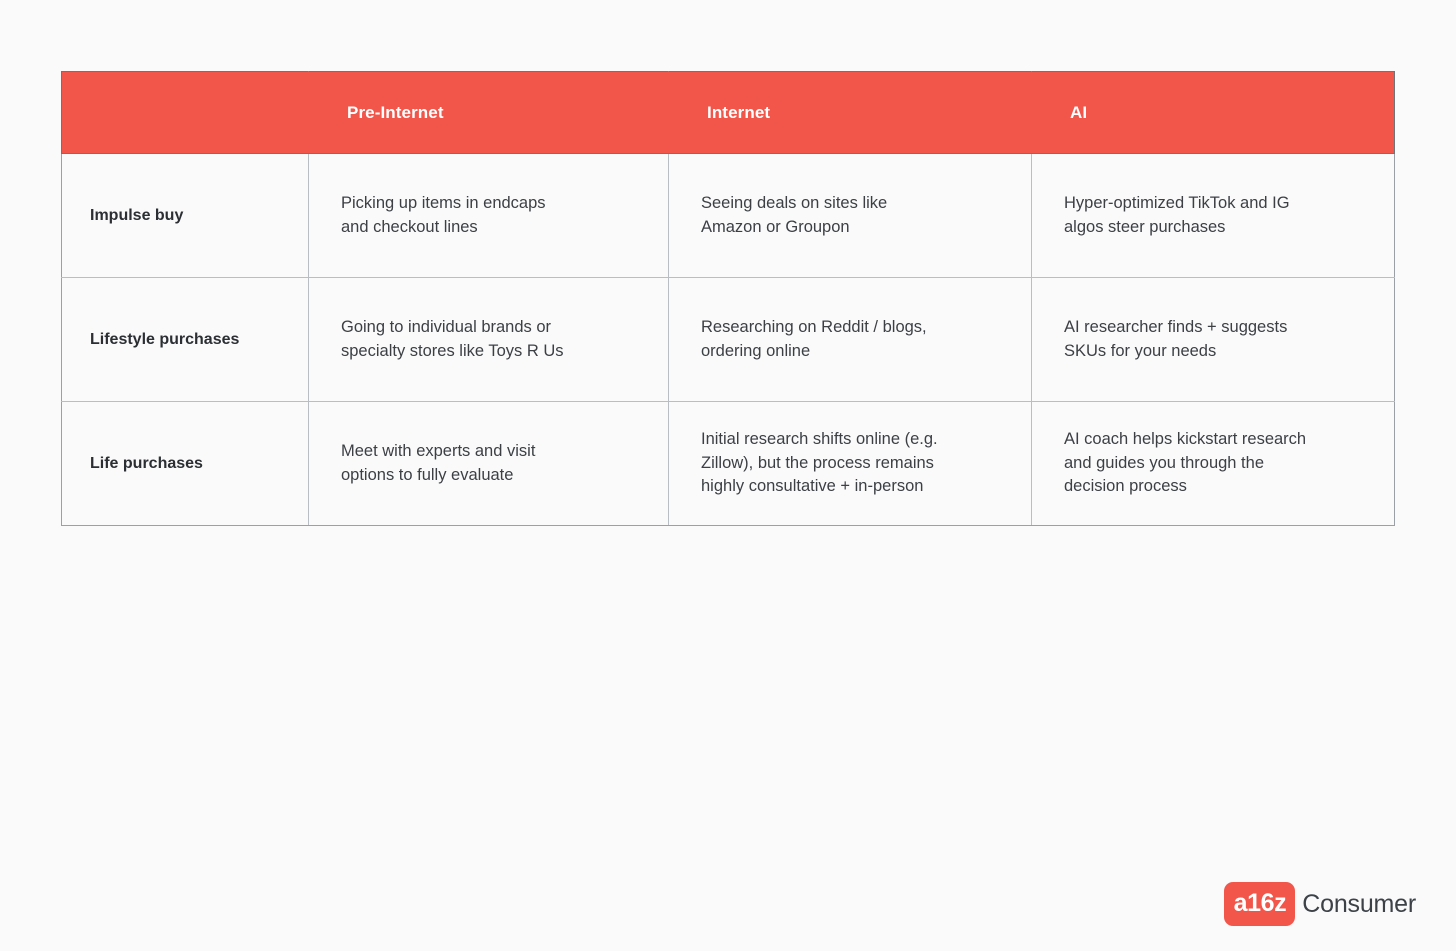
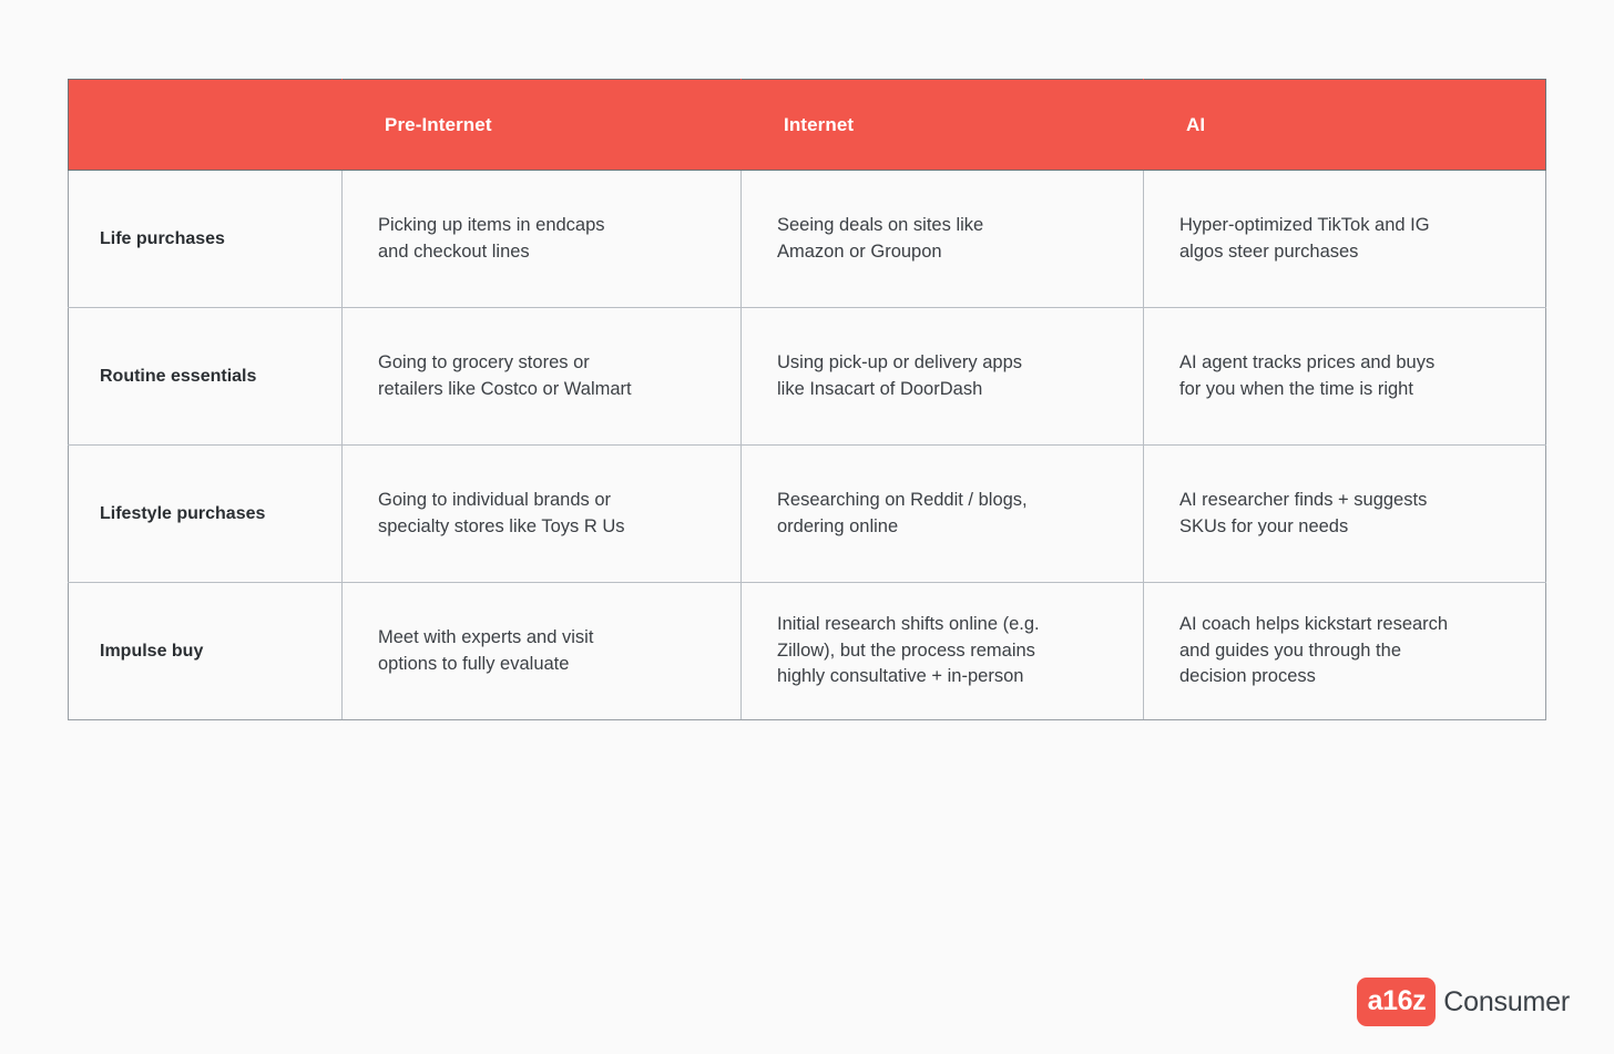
  	Pre-Internet	Internet	AI
- Impulse buy	Picking up items in endcaps and checkout lines	Seeing deals on sites like Amazon or Groupon	Hyper-optimized TikTok and IG algos steer purchases
+ Life purchases	Picking up items in endcaps and checkout lines	Seeing deals on sites like Amazon or Groupon	Hyper-optimized TikTok and IG algos steer purchases
+ Routine essentials	Going to grocery stores or retailers like Costco or Walmart	Using pick-up or delivery apps like Insacart of DoorDash	AI agent tracks prices and buys for you when the time is right
  Lifestyle purchases	Going to individual brands or specialty stores like Toys R Us	Researching on Reddit / blogs, ordering online	AI researcher finds + suggests SKUs for your needs
- Life purchases	Meet with experts and visit options to fully evaluate	Initial research shifts online (e.g. Zillow), but the process remains highly consultative + in-person	AI coach helps kickstart research and guides you through the decision process
+ Impulse buy	Meet with experts and visit options to fully evaluate	Initial research shifts online (e.g. Zillow), but the process remains highly consultative + in-person	AI coach helps kickstart research and guides you through the decision process
  a16z
  Consumer
